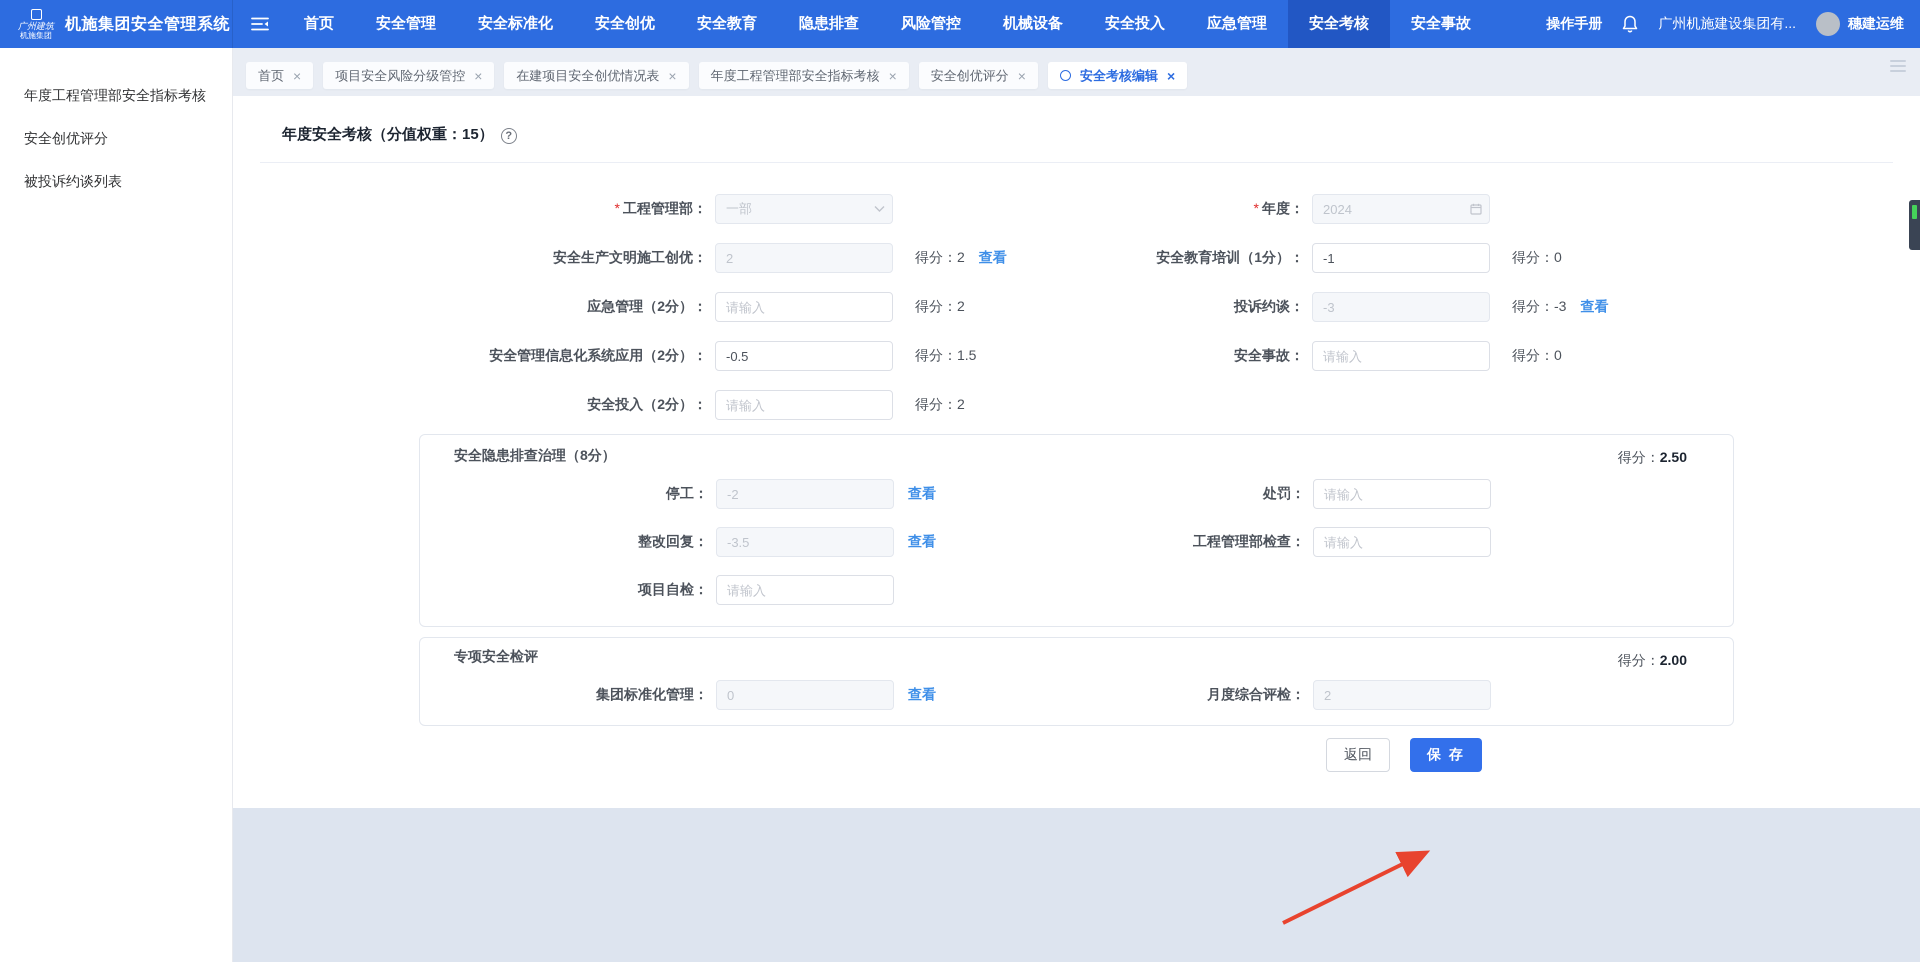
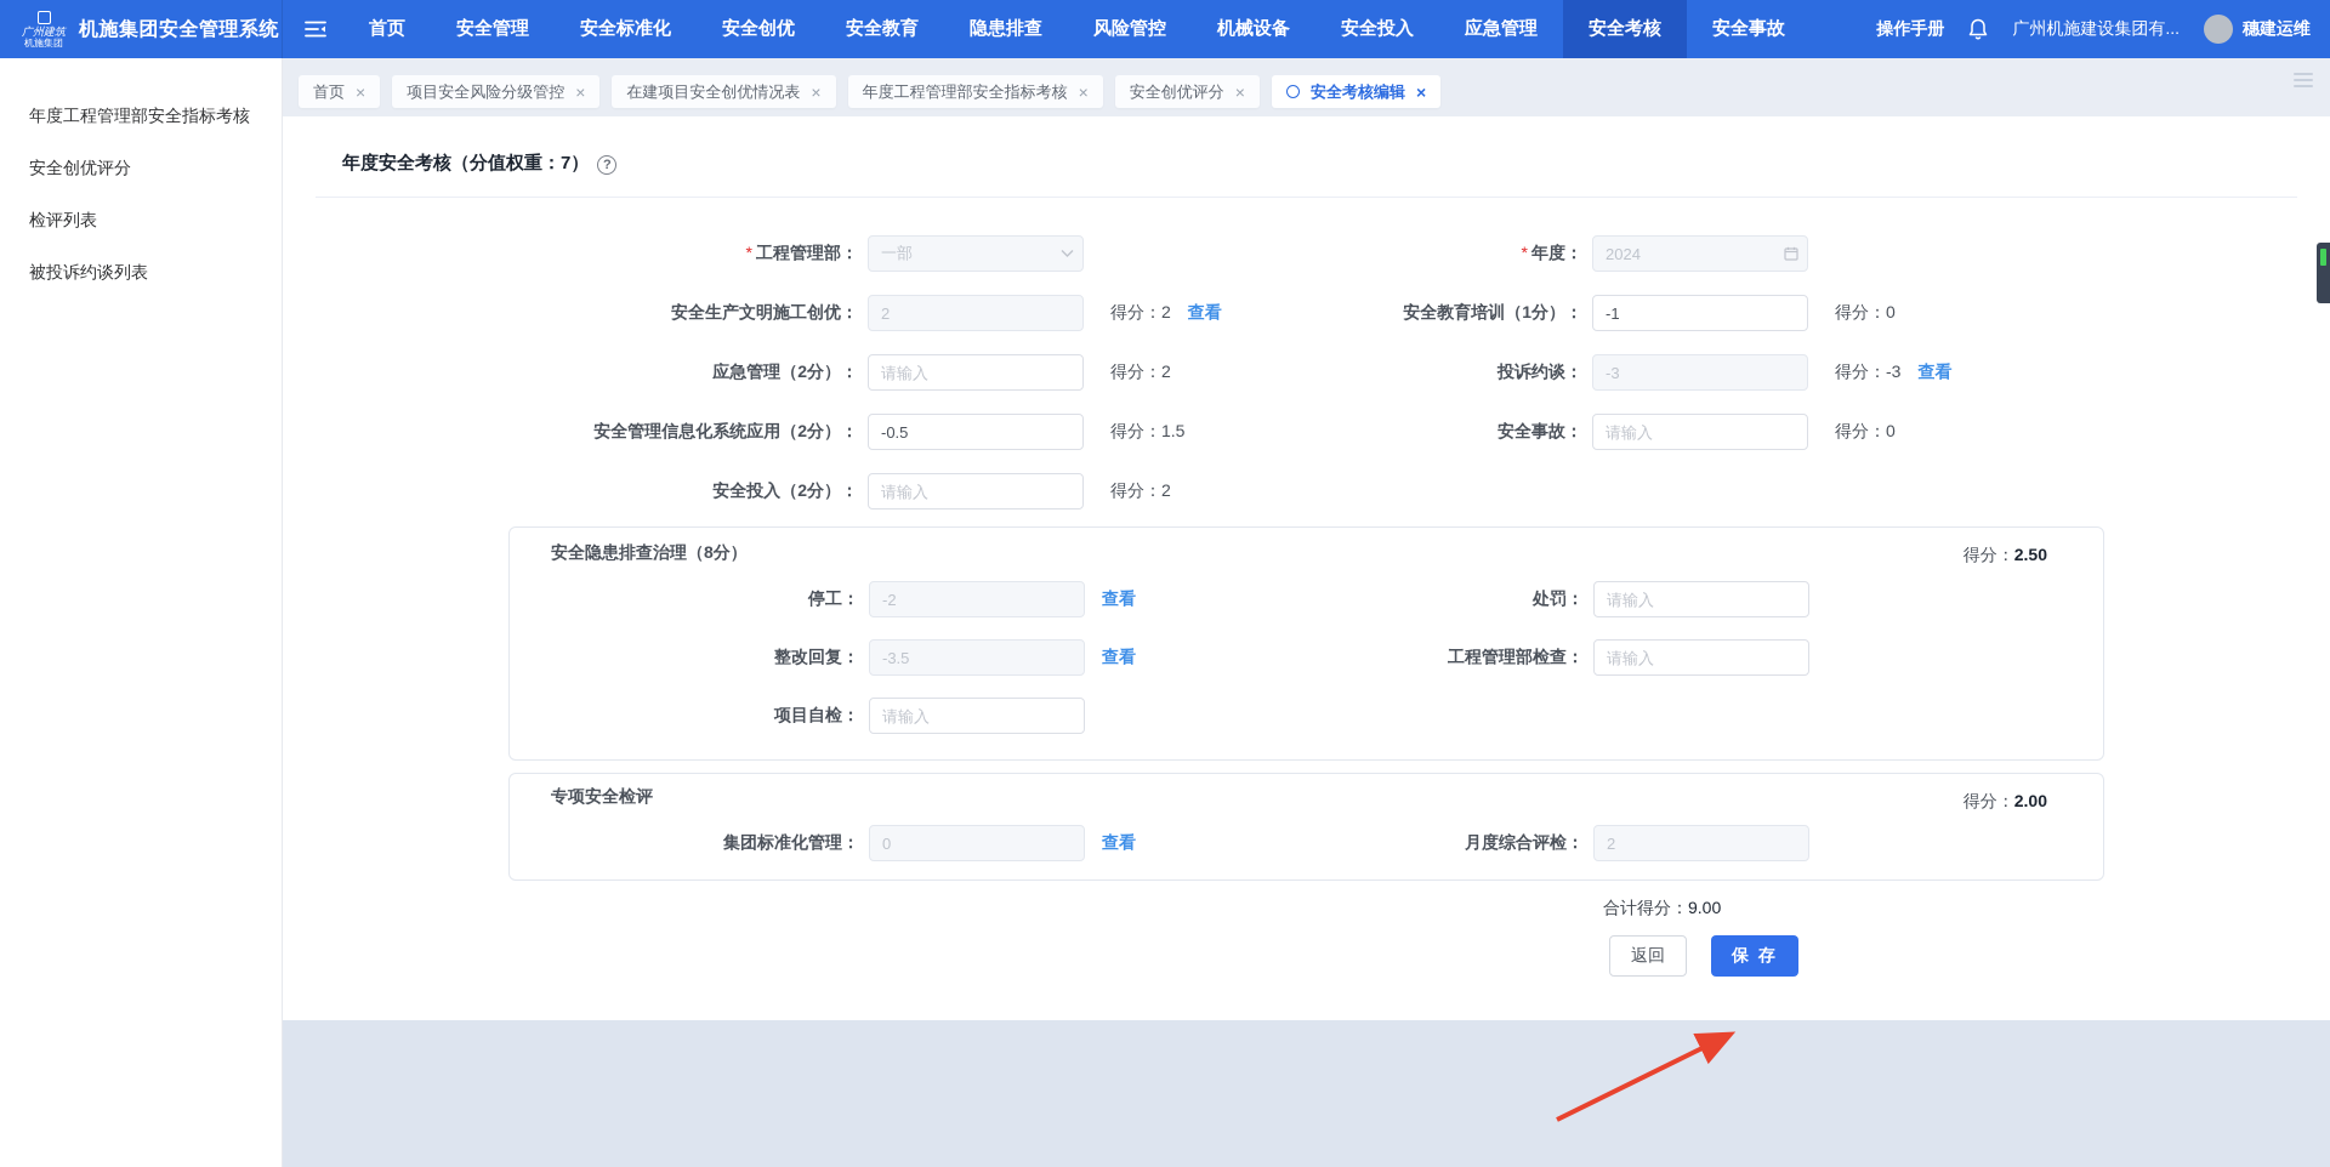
  广州建筑
  机施集团
  机施集团安全管理系统
  首页
  安全管理
  安全标准化
  安全创优
  安全教育
  隐患排查
  风险管控
  机械设备
  安全投入
  应急管理
  安全考核
  安全事故
  操作手册
  广州机施建设集团有...
  穗建运维
  年度工程管理部安全指标考核
  安全创优评分
+ 检评列表
  被投诉约谈列表
  首页
  ×
  项目安全风险分级管控
  ×
  在建项目安全创优情况表
  ×
  年度工程管理部安全指标考核
  ×
  安全创优评分
  ×
  安全考核编辑
  ×
- 年度安全考核（分值权重：15）
+ 年度安全考核（分值权重：7）
  ?
  * 工程管理部：
  一部
  * 年度：
  2024
  安全生产文明施工创优：
  2
  得分：2
  查看
  安全教育培训（1分）：
  -1
  得分：0
  应急管理（2分）：
  请输入
  得分：2
  投诉约谈：
  -3
  得分：-3
  查看
  安全管理信息化系统应用（2分）：
  -0.5
  得分：1.5
  安全事故：
  请输入
  得分：0
  安全投入（2分）：
  请输入
  得分：2
  安全隐患排查治理（8分）
  得分：2.50
  停工：
  -2
  查看
  处罚：
  请输入
  整改回复：
  -3.5
  查看
  工程管理部检查：
  请输入
  项目自检：
  请输入
  专项安全检评
  得分：2.00
  集团标准化管理：
  0
  查看
  月度综合评检：
  2
+ 合计得分：9.00
  返回
  保 存
